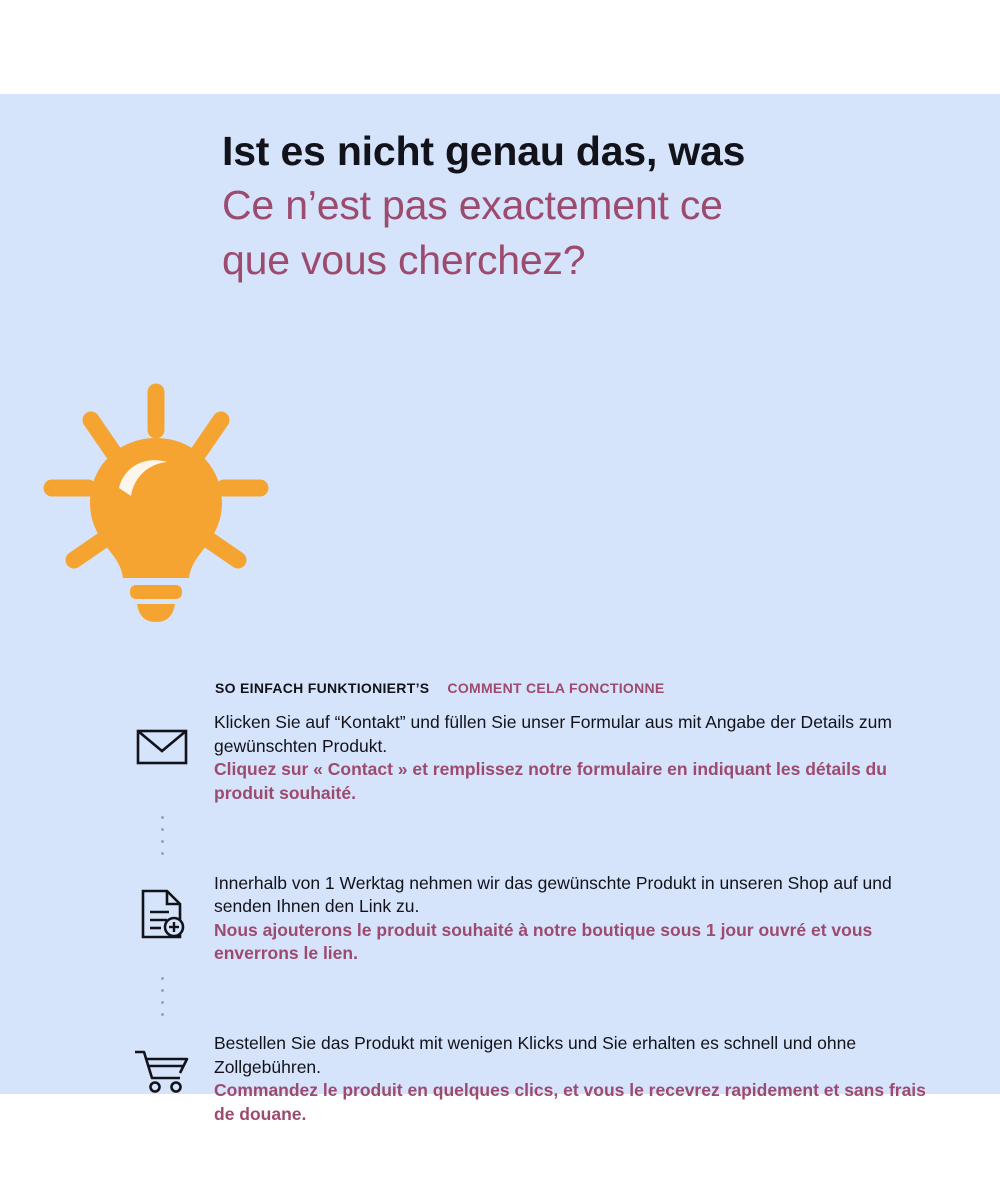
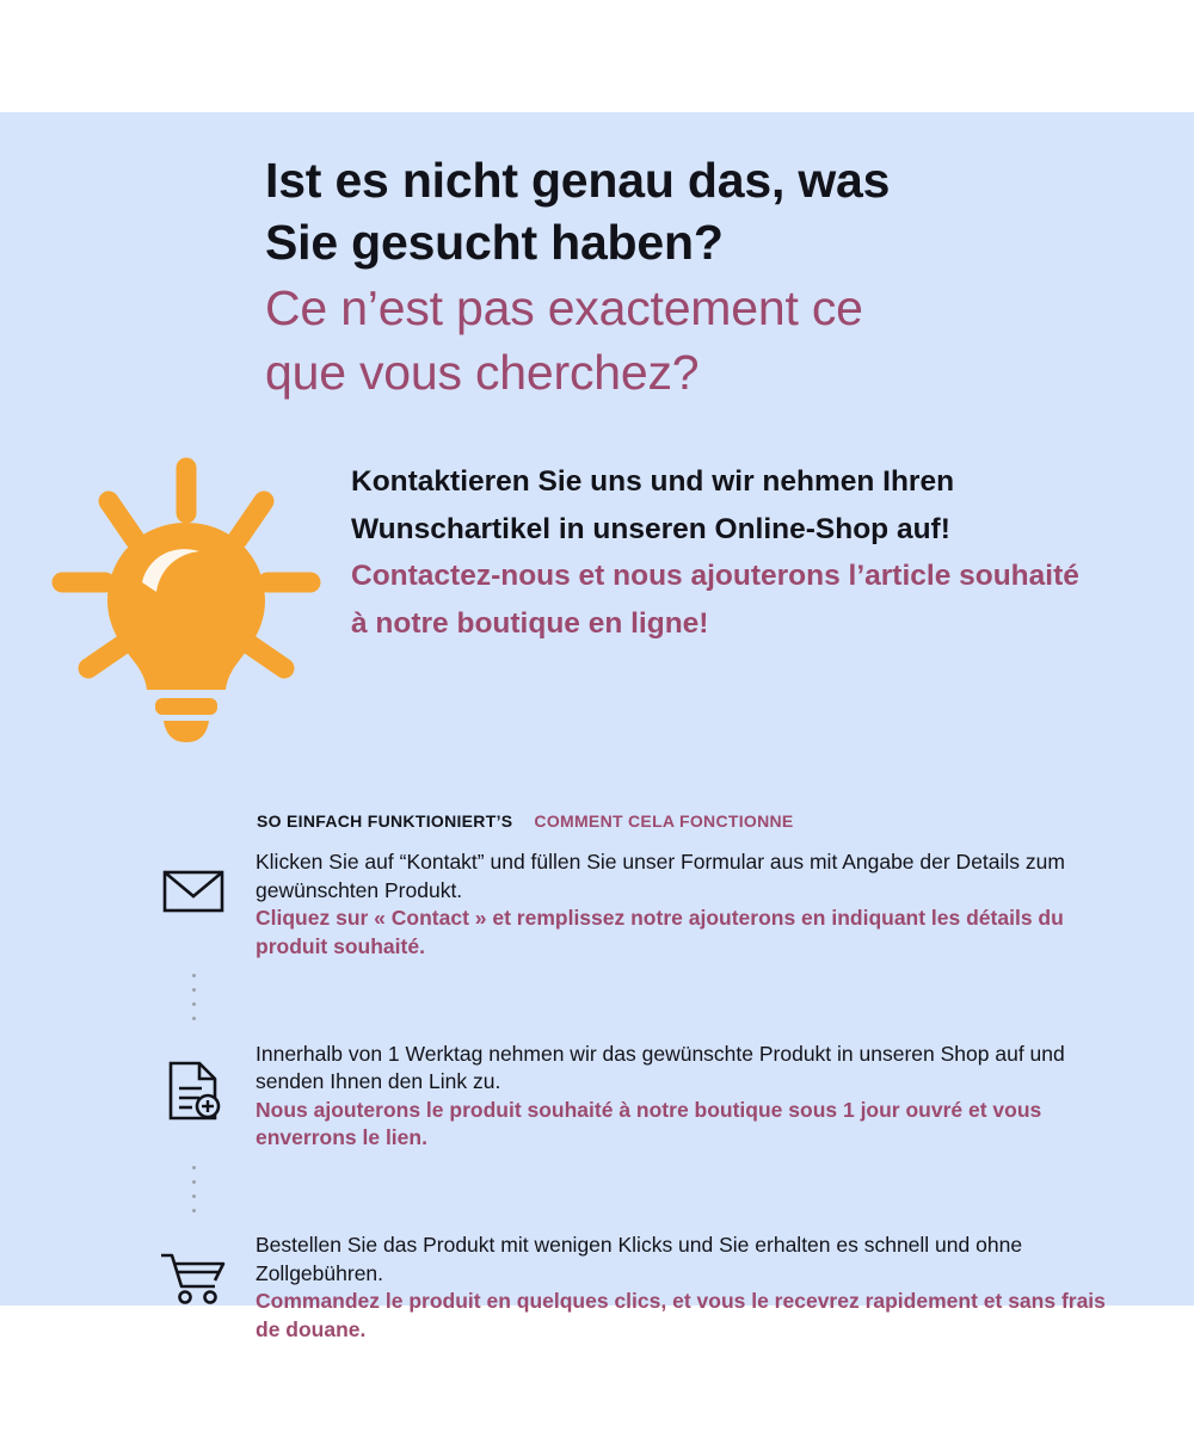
  Ist es nicht genau das, was
+ Sie gesucht haben?
  Ce n’est pas exactement ce
  que vous cherchez?
+ Kontaktieren Sie uns und wir nehmen Ihren Wunschartikel in unseren Online-Shop auf!
+ Contactez-nous et nous ajouterons l’article souhaité à notre boutique en ligne!
  SO EINFACH FUNKTIONIERT’S
  COMMENT CELA FONCTIONNE
  Klicken Sie auf “Kontakt” und füllen Sie unser Formular aus mit Angabe der Details zum gewünschten Produkt.
- Cliquez sur « Contact » et remplissez notre formulaire en indiquant les détails du produit souhaité.
+ Cliquez sur « Contact » et remplissez notre ajouterons en indiquant les détails du produit souhaité.
  Innerhalb von 1 Werktag nehmen wir das gewünschte Produkt in unseren Shop auf und senden Ihnen den Link zu.
  Nous ajouterons le produit souhaité à notre boutique sous 1 jour ouvré et vous enverrons le lien.
  Bestellen Sie das Produkt mit wenigen Klicks und Sie erhalten es schnell und ohne Zollgebühren.
  Commandez le produit en quelques clics, et vous le recevrez rapidement et sans frais de douane.
